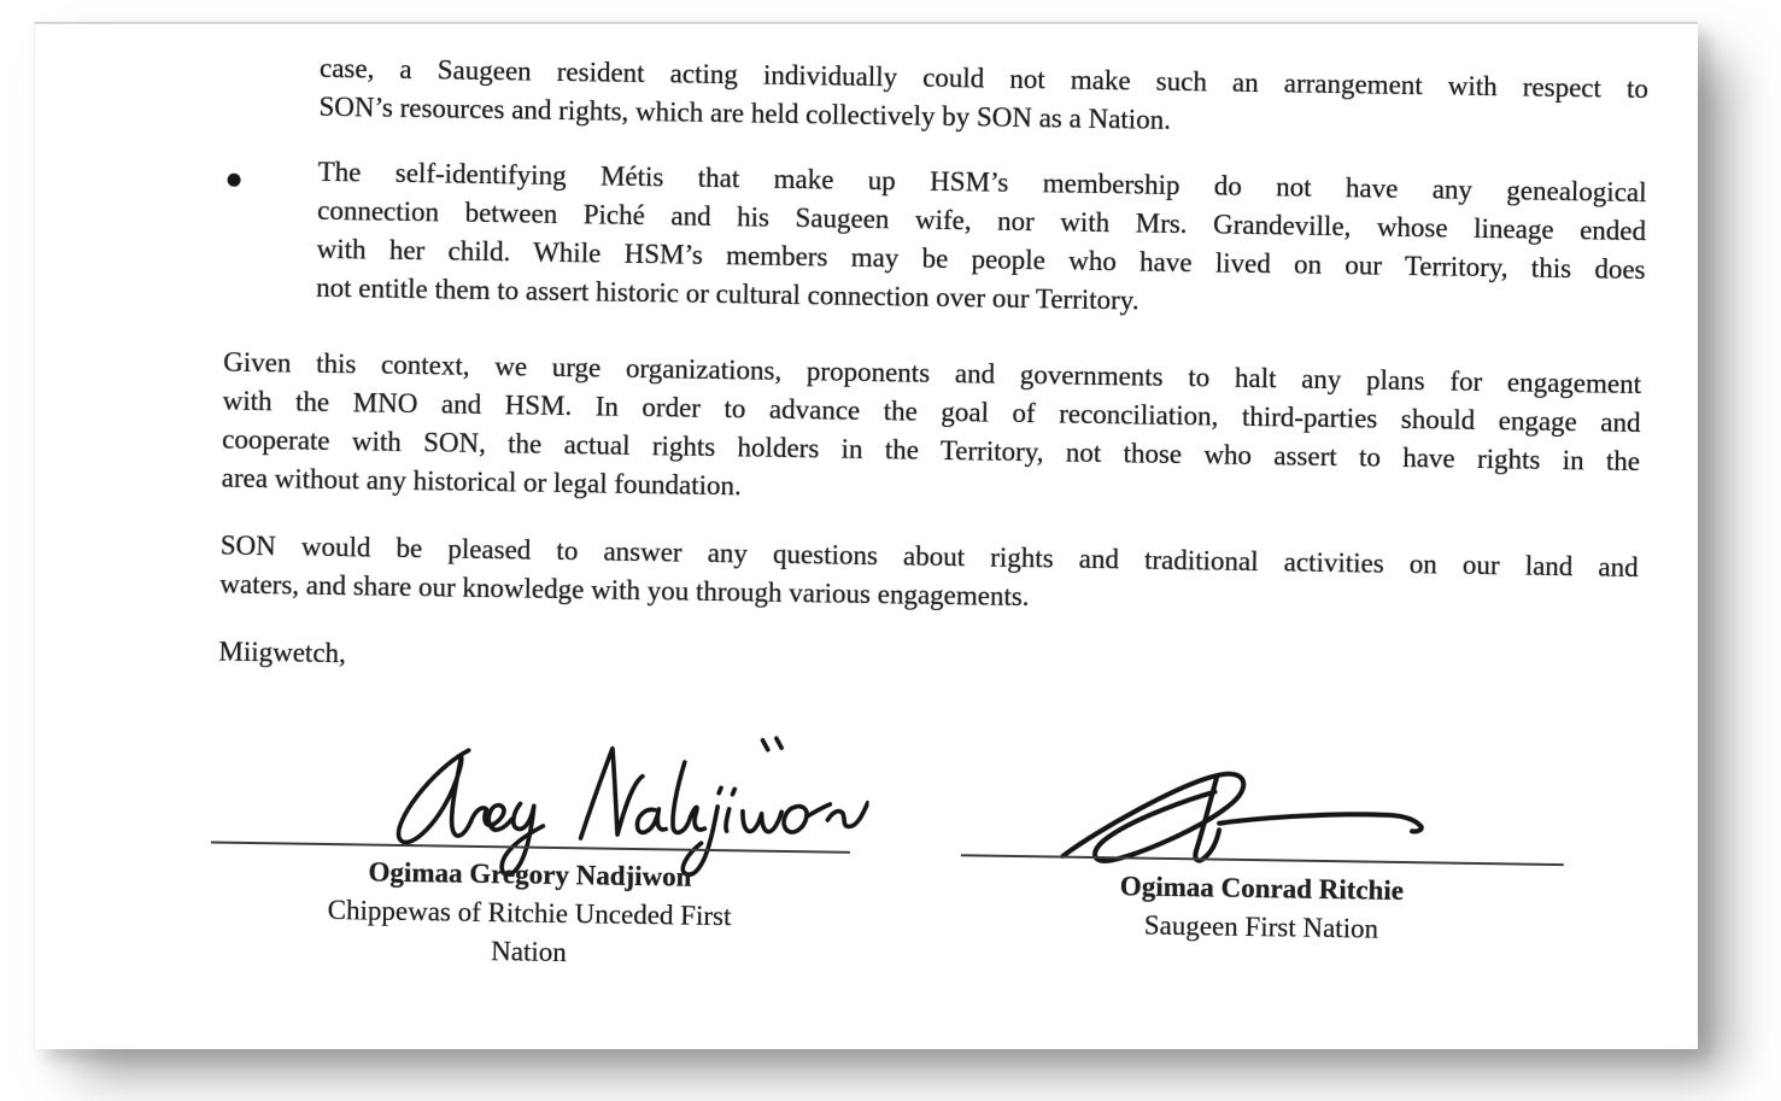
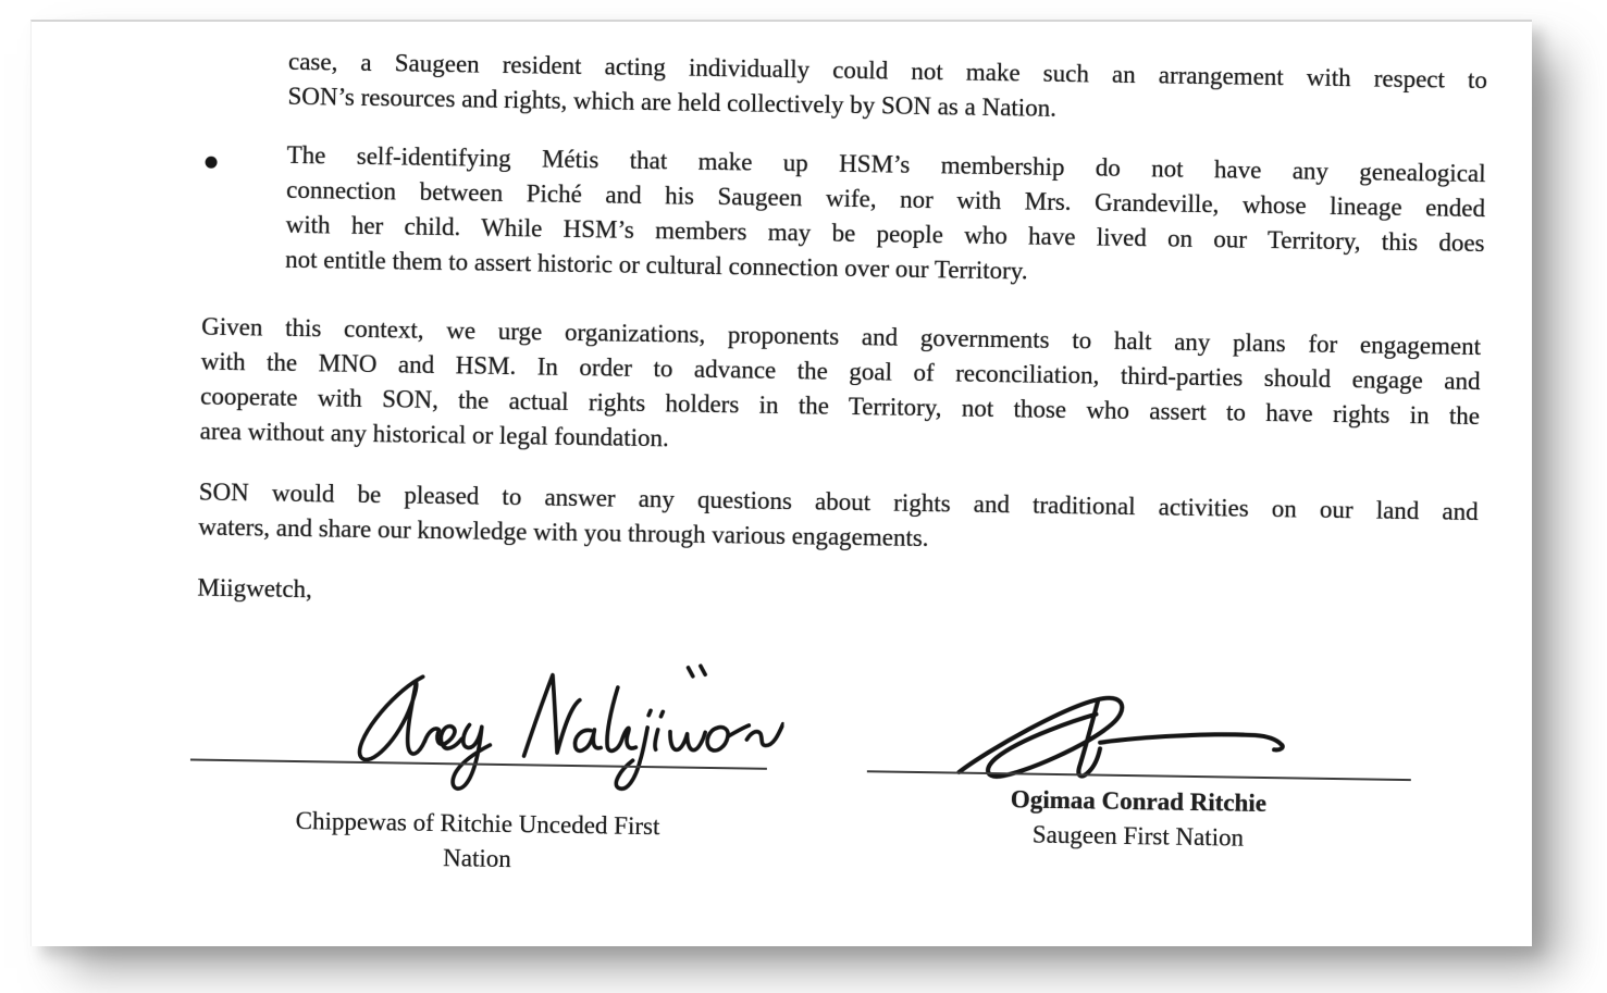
  case, a Saugeen resident acting individually could not make such an arrangement with respect to
  SON’s resources and rights, which are held collectively by SON as a Nation.
  The self-identifying Métis that make up HSM’s membership do not have any genealogical
  connection between Piché and his Saugeen wife, nor with Mrs. Grandeville, whose lineage ended
  with her child. While HSM’s members may be people who have lived on our Territory, this does
  not entitle them to assert historic or cultural connection over our Territory.
  Given this context, we urge organizations, proponents and governments to halt any plans for engagement
  with the MNO and HSM. In order to advance the goal of reconciliation, third-parties should engage and
  cooperate with SON, the actual rights holders in the Territory, not those who assert to have rights in the
  area without any historical or legal foundation.
  SON would be pleased to answer any questions about rights and traditional activities on our land and
  waters, and share our knowledge with you through various engagements.
  Miigwetch,
- Ogimaa Gregory Nadjiwon
  Chippewas of Ritchie Unceded First
  Nation
  Ogimaa Conrad Ritchie
  Saugeen First Nation
